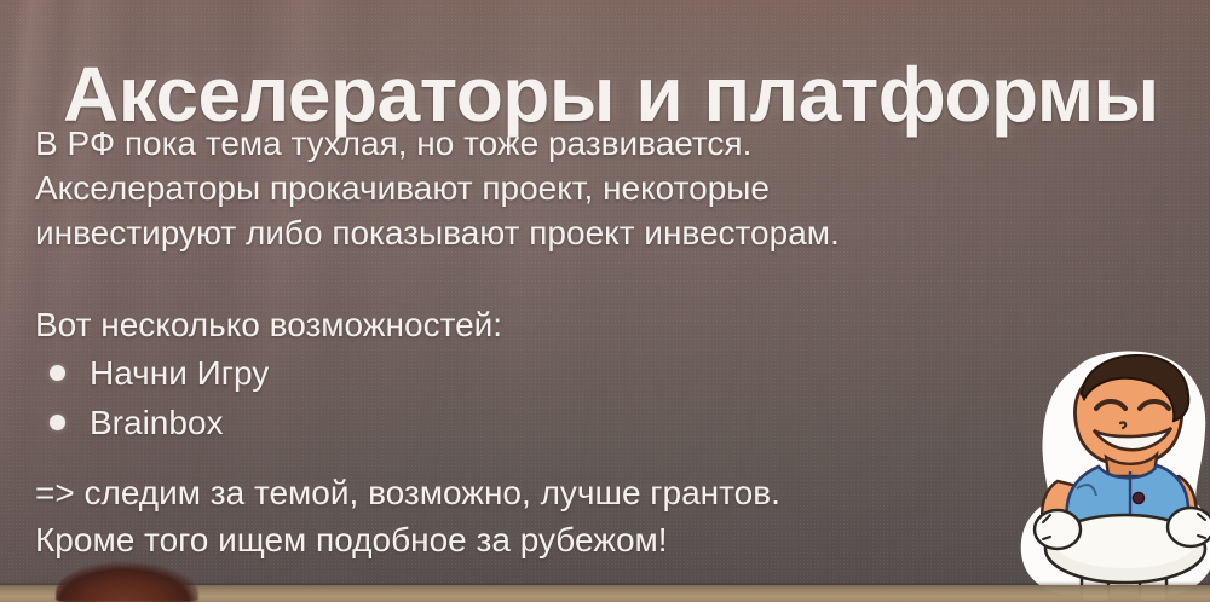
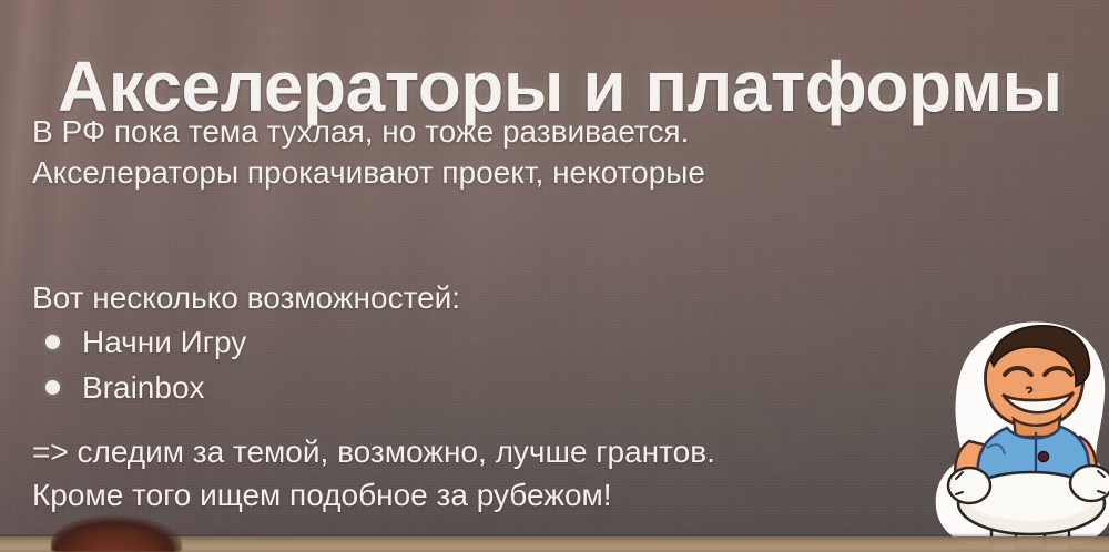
  Акселераторы и платформы
  В РФ пока тема тухлая, но тоже развивается.
  Акселераторы прокачивают проект, некоторые
- инвестируют либо показывают проект инвесторам.
  Вот несколько возможностей:
  Начни Игру
  Brainbox
  => следим за темой, возможно, лучше грантов.
  Кроме того ищем подобное за рубежом!
